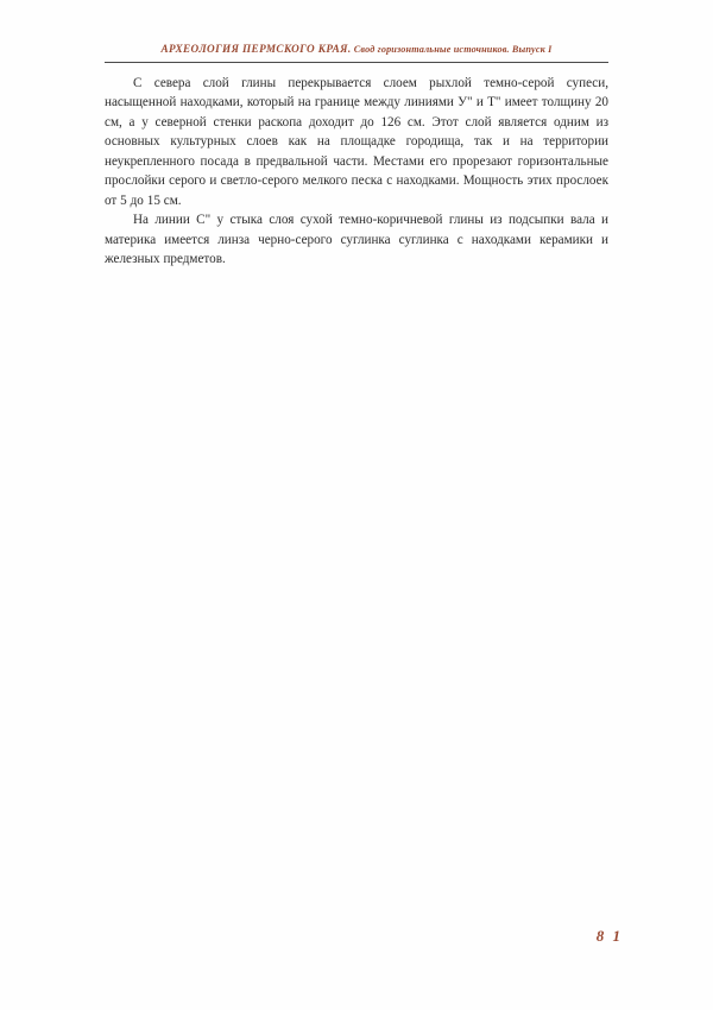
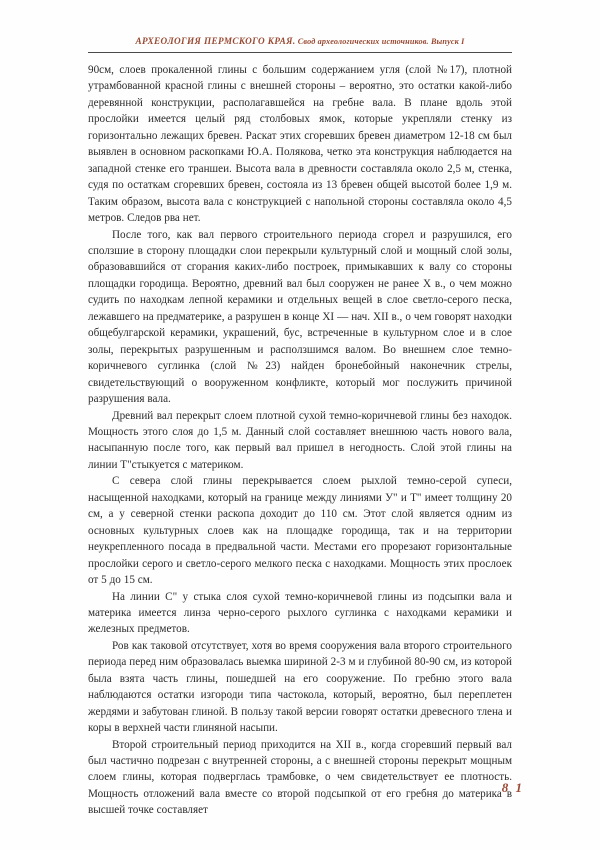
- АРХЕОЛОГИЯ ПЕРМСКОГО КРАЯ. Свод горизонтальные источников. Выпуск I
+ АРХЕОЛОГИЯ ПЕРМСКОГО КРАЯ. Свод археологических источников. Выпуск I
+ 90см, слоев прокаленной глины с большим содержанием угля (слой №17), плотной утрамбованной красной глины с внешней стороны – вероятно, это остатки какой-либо деревянной конструкции, располагавшейся на гребне вала. В плане вдоль этой прослойки имеется целый ряд столбовых ямок, которые укрепляли стенку из горизонтально лежащих бревен. Раскат этих сгоревших бревен диаметром 12-18 см был выявлен в основном раскопками Ю.А. Полякова, четко эта конструкция наблюдается на западной стенке его траншеи. Высота вала в древности составляла около 2,5 м, стенка, судя по остаткам сгоревших бревен, состояла из 13 бревен общей высотой более 1,9 м. Таким образом, высота вала с конструкцией с напольной стороны составляла около 4,5 метров. Следов рва нет.
+ После того, как вал первого строительного периода сгорел и разрушился, его сползшие в сторону площадки слои перекрыли культурный слой и мощный слой золы, образовавшийся от сгорания каких-либо построек, примыкавших к валу со стороны площадки городища. Вероятно, древний вал был сооружен не ранее X в., о чем можно судить по находкам лепной керамики и отдельных вещей в слое светло-серого песка, лежавшего на предматерике, а разрушен в конце XI — нач. XII в., о чем говорят находки общебулгарской керамики, украшений, бус, встреченные в культурном слое и в слое золы, перекрытых разрушенным и расползшимся валом. Во внешнем слое темно-коричневого суглинка (слой №23) найден бронебойный наконечник стрелы, свидетельствующий о вооруженном конфликте, который мог послужить причиной разрушения вала.
+ Древний вал перекрыт слоем плотной сухой темно-коричневой глины без находок. Мощность этого слоя до 1,5 м. Данный слой составляет внешнюю часть нового вала, насыпанную после того, как первый вал пришел в негодность. Слой этой глины на линии Т"стыкуется с материком.
- С севера слой глины перекрывается слоем рыхлой темно-серой супеси, насыщенной находками, который на границе между линиями У" и Т" имеет толщину 20 см, а у северной стенки раскопа доходит до 126 см. Этот слой является одним из основных культурных слоев как на площадке городища, так и на территории неукрепленного посада в предвальной части. Местами его прорезают горизонтальные прослойки серого и светло-серого мелкого песка с находками. Мощность этих прослоек от 5 до 15 см.
+ С севера слой глины перекрывается слоем рыхлой темно-серой супеси, насыщенной находками, который на границе между линиями У" и Т" имеет толщину 20 см, а у северной стенки раскопа доходит до 110 см. Этот слой является одним из основных культурных слоев как на площадке городища, так и на территории неукрепленного посада в предвальной части. Местами его прорезают горизонтальные прослойки серого и светло-серого мелкого песка с находками. Мощность этих прослоек от 5 до 15 см.
- На линии С" у стыка слоя сухой темно-коричневой глины из подсыпки вала и материка имеется линза черно-серого суглинка суглинка с находками керамики и железных предметов.
+ На линии С" у стыка слоя сухой темно-коричневой глины из подсыпки вала и материка имеется линза черно-серого рыхлого суглинка с находками керамики и железных предметов.
+ Ров как таковой отсутствует, хотя во время сооружения вала второго строительного периода перед ним образовалась выемка шириной 2-3 м и глубиной 80-90 см, из которой была взята часть глины, пошедшей на его сооружение. По гребню этого вала наблюдаются остатки изгороди типа частокола, который, вероятно, был переплетен жердями и забутован глиной. В пользу такой версии говорят остатки древесного тлена и коры в верхней части глиняной насыпи.
+ Второй строительный период приходится на XII в., когда сгоревший первый вал был частично подрезан с внутренней стороны, а с внешней стороны перекрыт мощным слоем глины, которая подверглась трамбовке, о чем свидетельствует ее плотность. Мощность отложений вала вместе со второй подсыпкой от его гребня до материка в высшей точке составляет
  8 1
